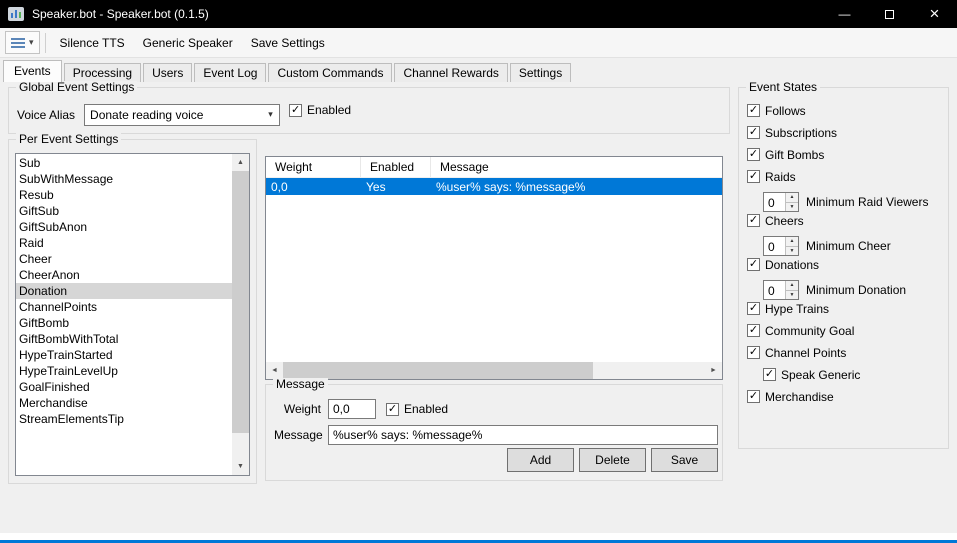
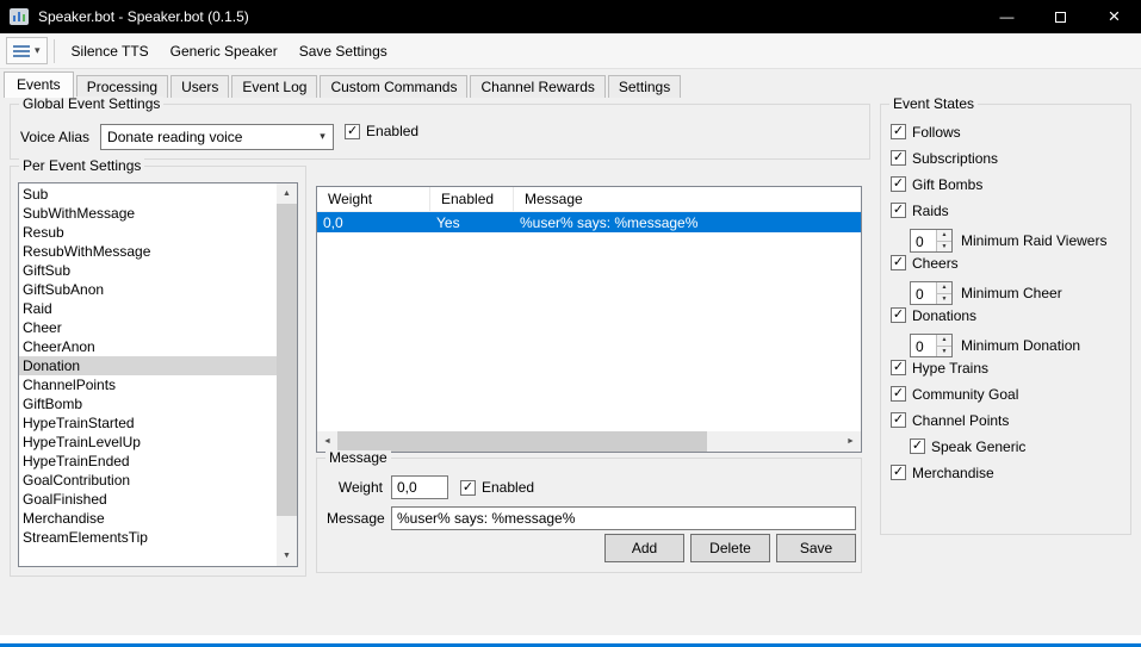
  Speaker.bot - Speaker.bot (0.1.5)
  —
  ×
  ▾
  Silence TTS
  Generic Speaker
  Save Settings
  Events
  Processing
  Users
  Event Log
  Custom Commands
  Channel Rewards
  Settings
  Global Event Settings
  Voice Alias
  Donate reading voice
  ▾
  ✓
  Enabled
  Per Event Settings
  Sub
  SubWithMessage
  Resub
+ ResubWithMessage
  GiftSub
  GiftSubAnon
  Raid
  Cheer
  CheerAnon
  Donation
  ChannelPoints
  GiftBomb
- GiftBombWithTotal
  HypeTrainStarted
  HypeTrainLevelUp
+ HypeTrainEnded
+ GoalContribution
  GoalFinished
  Merchandise
  StreamElementsTip
  Weight
  Enabled
  Message
  0,0
  Yes
  %user% says: %message%
  Message
  Weight
  0,0
  ✓
  Enabled
  Message
  %user% says: %message%
  Add
  Delete
  Save
  Event States
  ✓
  Follows
  ✓
  Subscriptions
  ✓
  Gift Bombs
  ✓
  Raids
  0
  Minimum Raid Viewers
  ✓
  Cheers
  0
  Minimum Cheer
  ✓
  Donations
  0
  Minimum Donation
  ✓
  Hype Trains
  ✓
  Community Goal
  ✓
  Channel Points
  ✓
  Speak Generic
  ✓
  Merchandise
